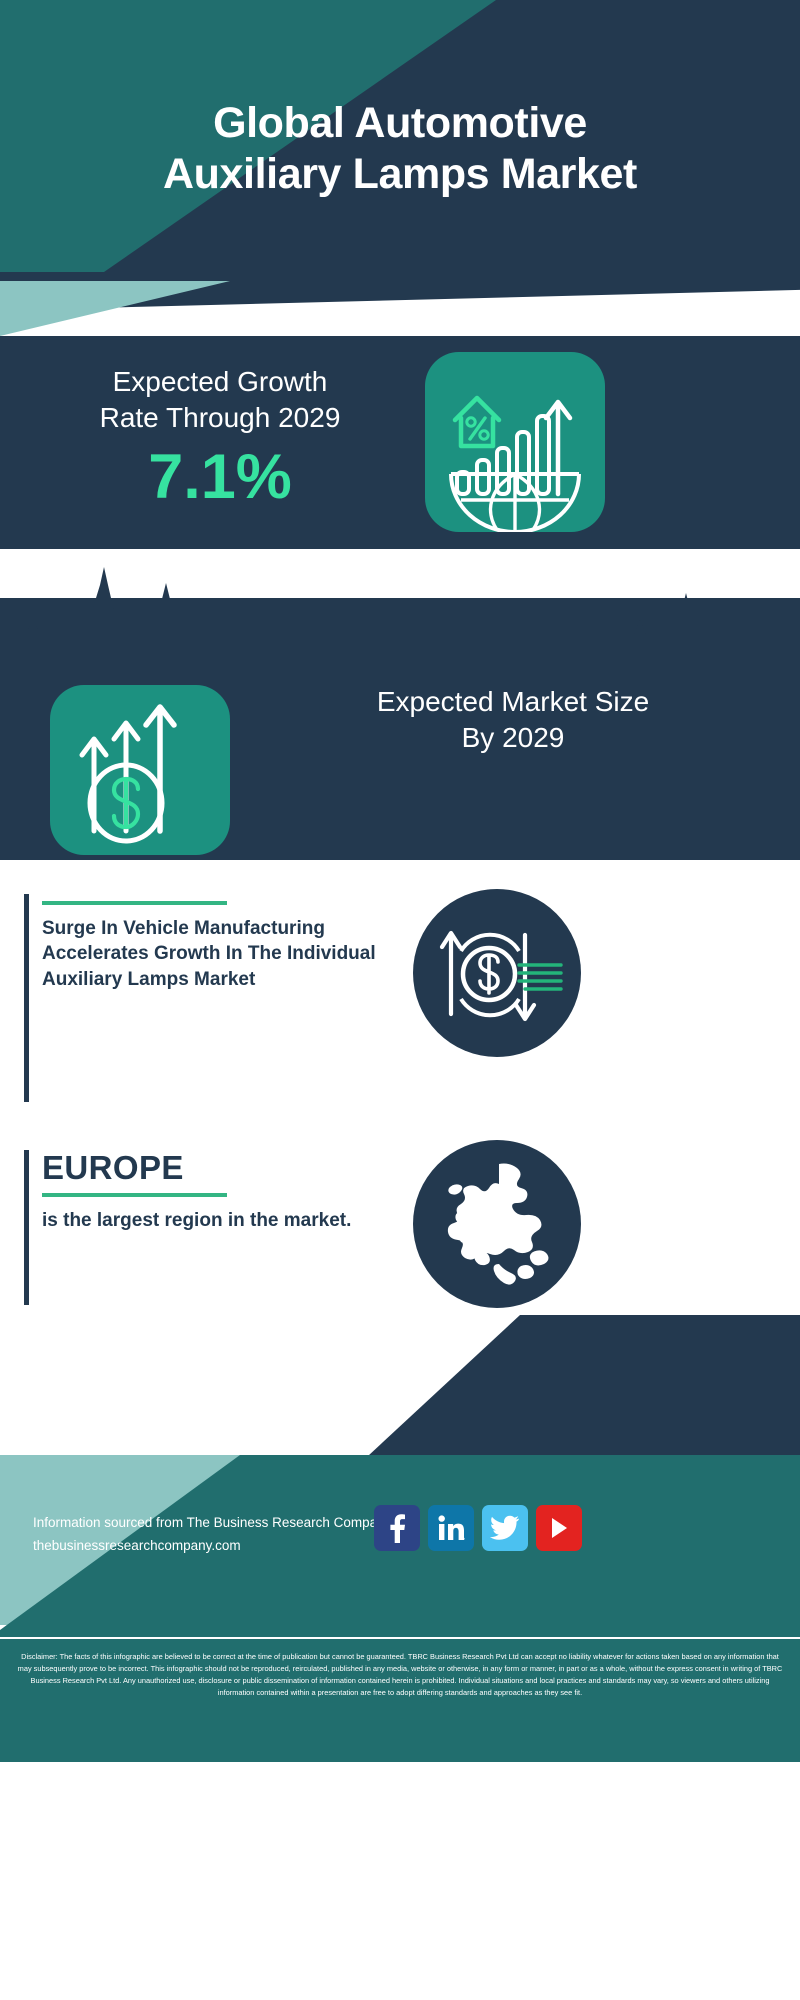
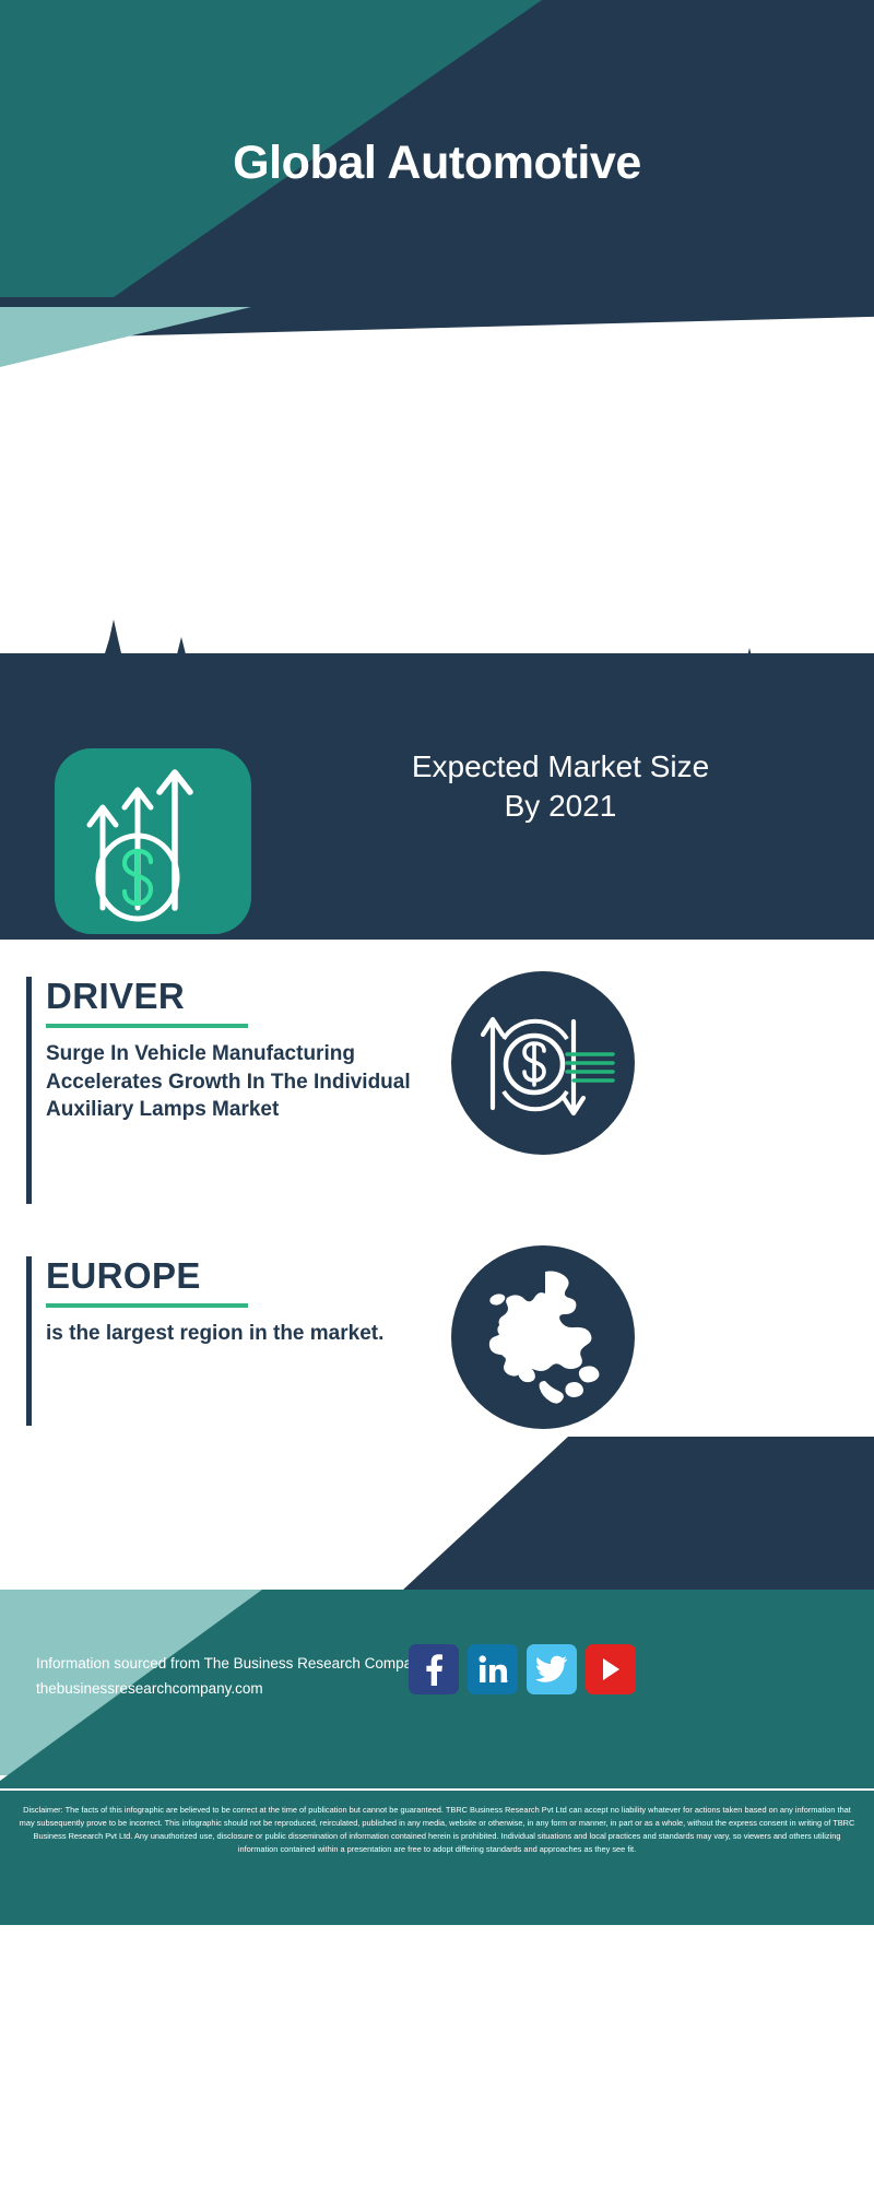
  Global Automotive
- Auxiliary Lamps Market
- Expected Growth
- Rate Through 2029
- 7.1%
  Expected Market Size
- By 2029
+ By 2021
+ DRIVER
  Surge In Vehicle Manufacturing Accelerates Growth In The Individual Auxiliary Lamps Market
  EUROPE
  is the largest region in the market.
  Information sourced from The Business Research Comp
  thebusinessresearchcompany.com
  Disclaimer: The facts of this infographic are believed to be correct at the time of publication but cannot be guaranteed. TBRC Business Research Pvt Ltd can accept no liability whatever for actions taken based on any information that may subsequently prove to be incorrect. This infographic should not be reproduced, reirculated, published in any media, website or otherwise, in any form or manner, in part or as a whole, without the express consent in writing of TBRC Business Research Pvt Ltd. Any unauthorized use, disclosure or public dissemination of information contained herein is prohibited. Individual situations and local practices and standards may vary, so viewers and others utilizing information contained within a presentation are free to adopt differing standards and approaches as they see fit.
